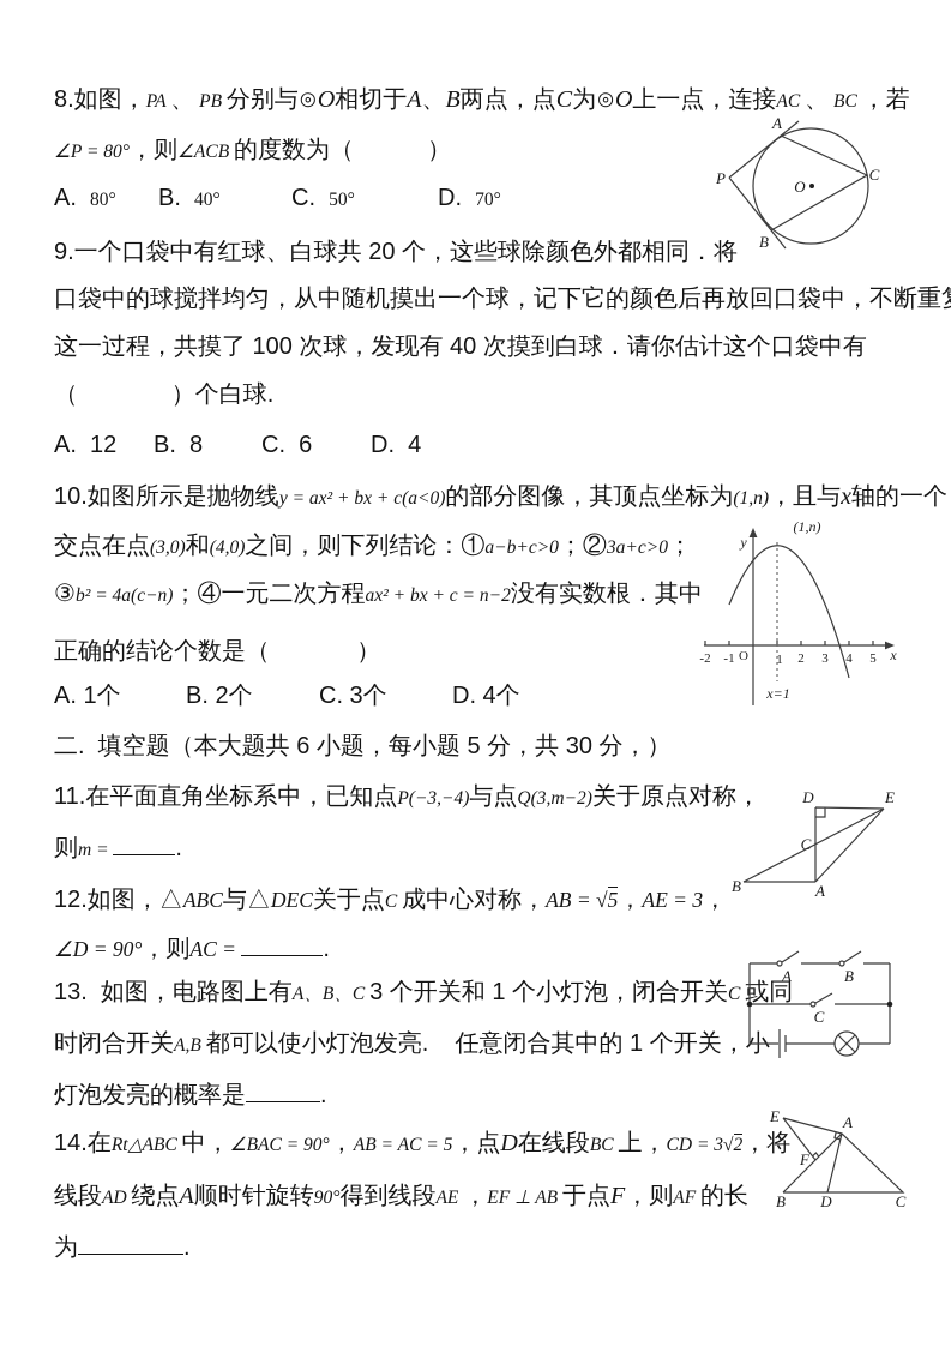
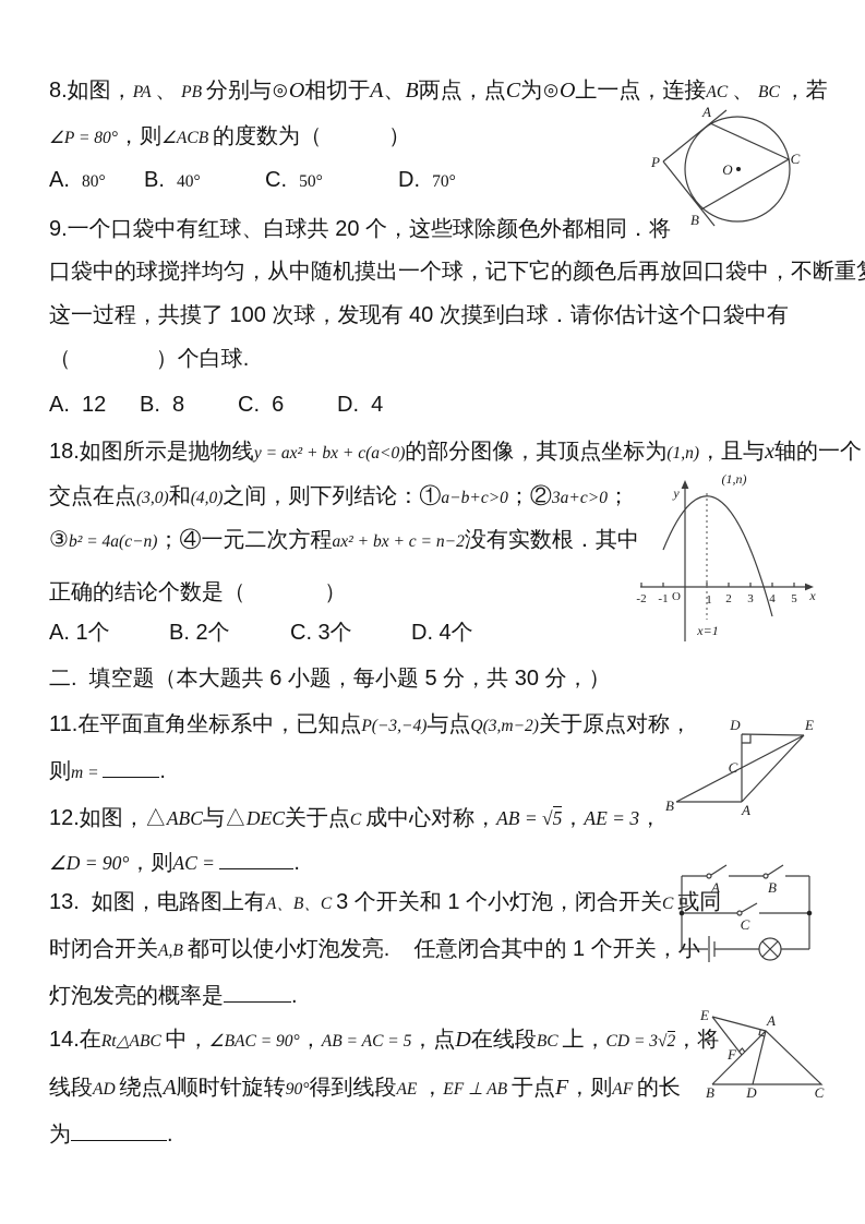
  8.如图，PA 、 PB 分别与⊙O相切于A、B两点，点C为⊙O上一点，连接AC 、 BC ，若
  ∠P = 80°，则∠ACB 的度数为（ ）
  A. 80°
  B. 40°
  C. 50°
  D. 70°
  9.一个口袋中有红球、白球共 20 个，这些球除颜色外都相同．将
  口袋中的球搅拌均匀，从中随机摸出一个球，记下它的颜色后再放回口袋中，不断重
  这一过程，共摸了 100 次球，发现有 40 次摸到白球．请你估计这个口袋中有
  （ ）个白球.
  A. 12
  B. 8
  C. 6
  D. 4
- 10.如图所示是抛物线y = ax² + bx + c(a<0)的部分图像，其顶点坐标为(1,n)，且与x轴的一个
+ 18.如图所示是抛物线y = ax² + bx + c(a<0)的部分图像，其顶点坐标为(1,n)，且与x轴的一个
  交点在点(3,0)和(4,0)之间，则下列结论：①a−b+c>0；②3a+c>0；
  ③b² = 4a(c−n)；④一元二次方程ax² + bx + c = n−2没有实数根．其中
  正确的结论个数是（ ）
  A. 1个
  B. 2个
  C. 3个
  D. 4个
  二. 填空题（本大题共 6 小题，每小题 5 分，共 30 分，）
  11.在平面直角坐标系中，已知点P(−3,−4)与点Q(3,m−2)关于原点对称，
  则m = .
  12.如图，△ABC与△DEC关于点C 成中心对称，AB = √5，AE = 3，
  ∠D = 90°，则AC = .
  13. 如图，电路图上有A、B、C 3 个开关和 1 个小灯泡，闭合开关C 或同
  时闭合开关A,B 都可以使小灯泡发亮. 任意闭合其中的 1 个开关，
  灯泡发亮的概率是 .
  14.在Rt△ABC 中，∠BAC = 90°，AB = AC = 5，点D在线段BC 上，CD = 3√2，将
  线段AD 绕点A顺时针旋转90°得到线段AE ，EF ⊥ AB 于点F，则AF 的长
  为 .
  P
  A
  B
  C
  O
  y
  x
  O
  -2
  -1
  1
  2
  3
  4
  5
  (1,n)
  x=1
  D
  E
  C
  B
  A
  A
  B
  C
  E
  A
  F
  B
  D
  C
